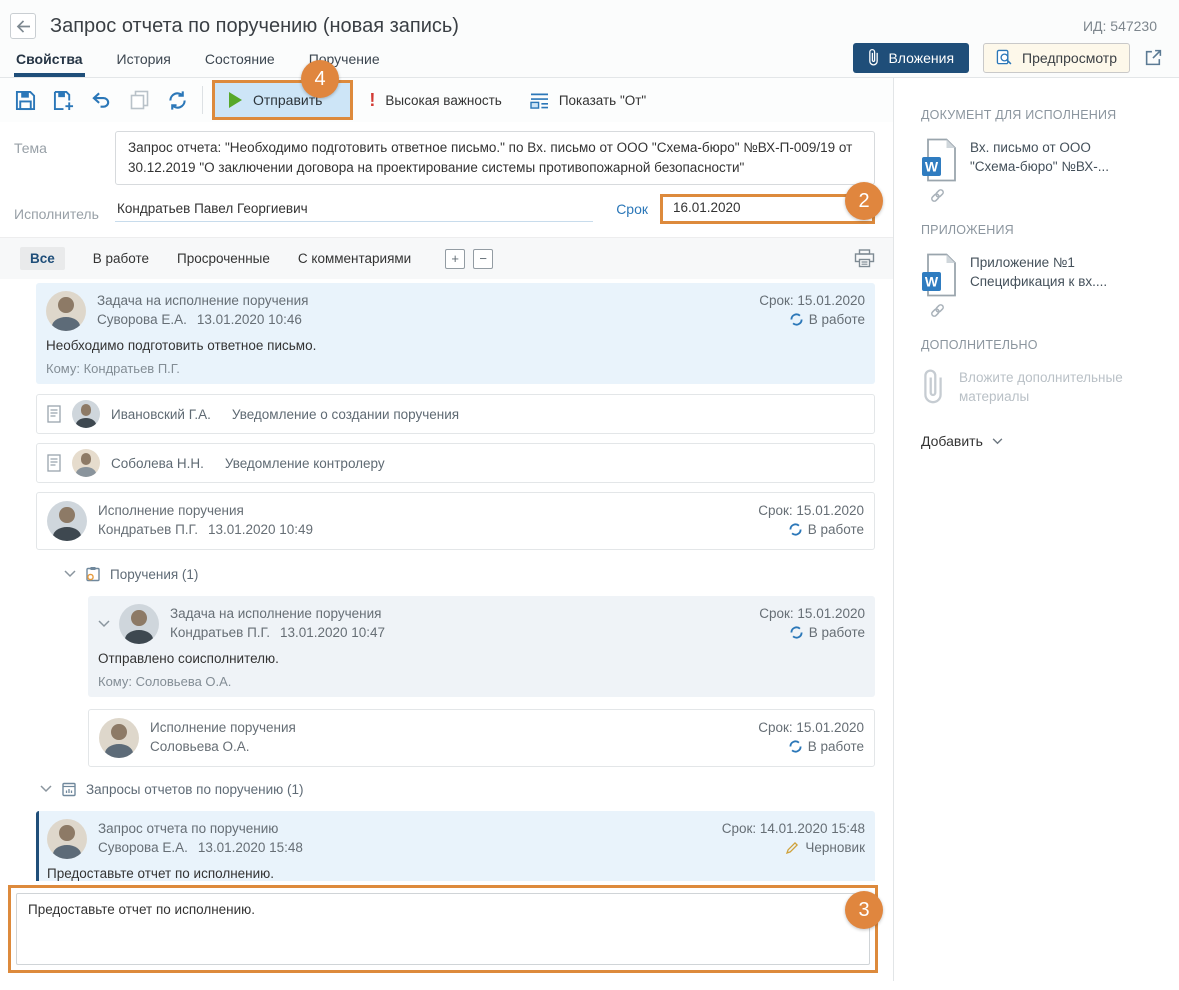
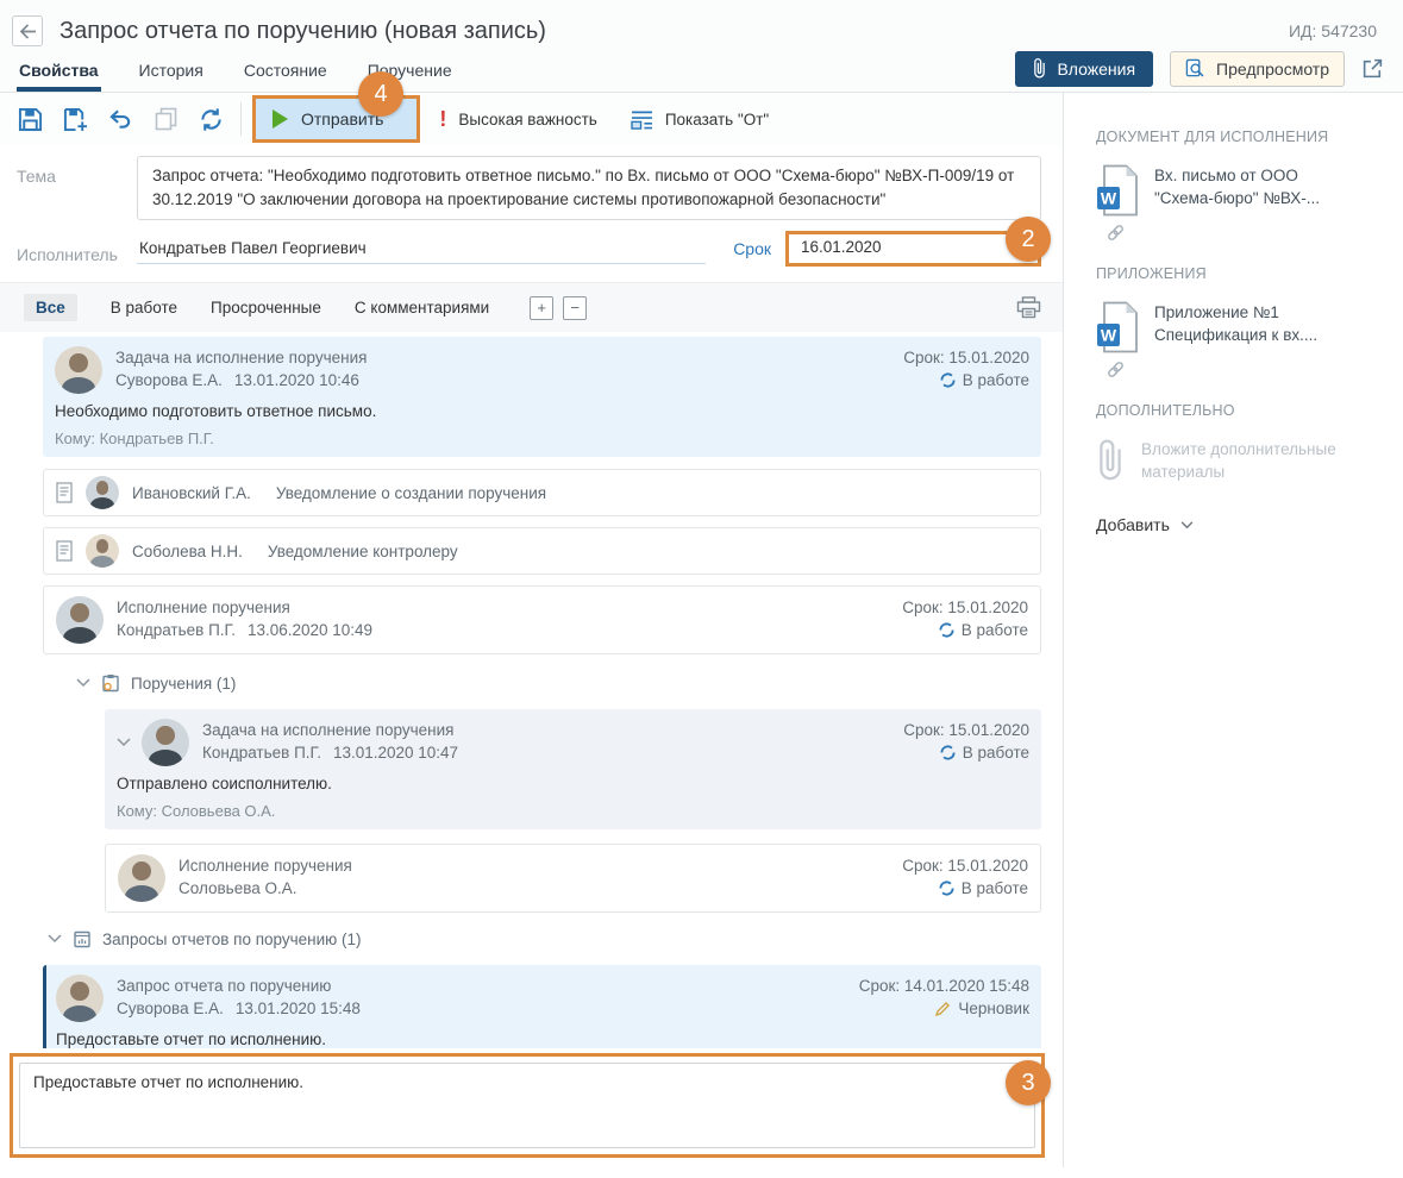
  Запрос отчета по поручению (новая запись)
  ИД: 547230
  Свойства
  История
  Состояние
  Поручение
  Вложения
  Предпросмотр
  Отправить
  !
  Высокая важность
  Показать "От"
  Тема
  Запрос отчета: "Необходимо подготовить ответное письмо." по Вх. письмо от ООО "Схема-бюро" №ВХ-П-009/19 от 30.12.2019 "О заключении договора на проектирование системы противопожарной безопасности"
  Исполнитель
  Кондратьев Павел Георгиевич
  Срок
  16.01.2020
  Все
  В работе
  Просроченные
  С комментариями
  +
  −
  Задача на исполнение поручения
  Суворова Е.А. 13.01.2020 10:46
  Срок: 15.01.2020
  В работе
  Необходимо подготовить ответное письмо.
  Кому: Кондратьев П.Г.
  Ивановский Г.А.
  Уведомление о создании поручения
  Соболева Н.Н.
  Уведомление контролеру
  Исполнение поручения
- Кондратьев П.Г. 13.01.2020 10:49
+ Кондратьев П.Г. 13.06.2020 10:49
  Срок: 15.01.2020
  В работе
  Поручения (1)
  Задача на исполнение поручения
  Кондратьев П.Г. 13.01.2020 10:47
  Срок: 15.01.2020
  В работе
  Отправлено соисполнителю.
  Кому: Соловьева О.А.
  Исполнение поручения
  Соловьева О.А.
  Срок: 15.01.2020
  В работе
  Запросы отчетов по поручению (1)
  Запрос отчета по поручению
  Суворова Е.А. 13.01.2020 15:48
  Срок: 14.01.2020 15:48
  Черновик
  Предоставьте отчет по исполнению.
  Предоставьте отчет по исполнению.
  ДОКУМЕНТ ДЛЯ ИСПОЛНЕНИЯ
  W
  Вх. письмо от ООО "Схема-бюро" №ВХ-...
  ПРИЛОЖЕНИЯ
  W
  Приложение №1 Спецификация к вх....
  ДОПОЛНИТЕЛЬНО
  Вложите дополнительные материалы
  Добавить
  4
  2
  3
